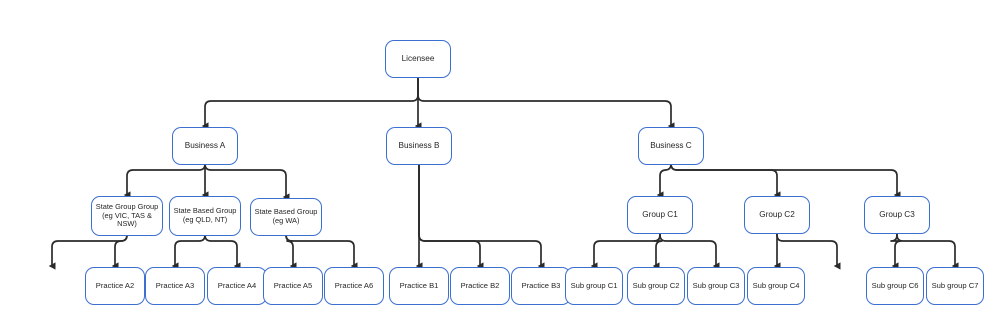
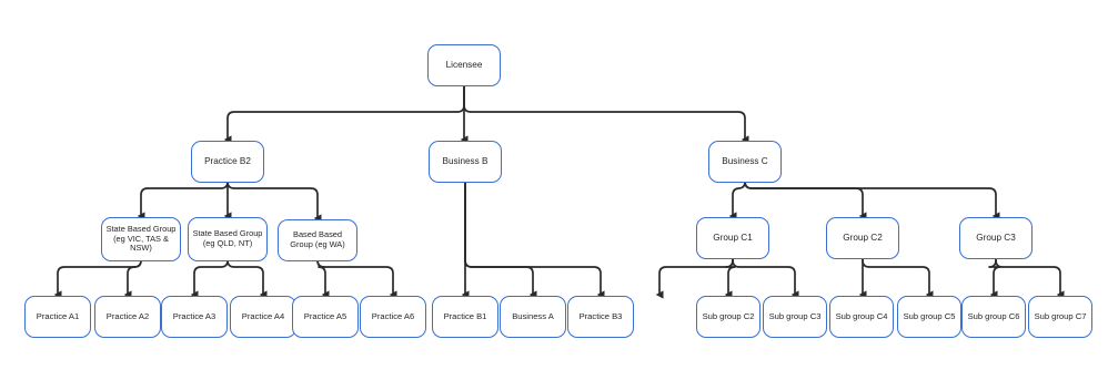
  Licensee
- Business A
+ Practice B2
  Business B
  Business C
- State Group Group (eg VIC, TAS & NSW)
+ State Based Group (eg VIC, TAS & NSW)
  State Based Group (eg QLD, NT)
- State Based Group (eg WA)
+ Based Based Group (eg WA)
  Group C1
  Group C2
  Group C3
+ Practice A1
  Practice A2
  Practice A3
  Practice A4
  Practice A5
  Practice A6
  Practice B1
- Practice B2
+ Business A
  Practice B3
- Sub group C1
  Sub group C2
  Sub group C3
  Sub group C4
+ Sub group C5
  Sub group C6
  Sub group C7
